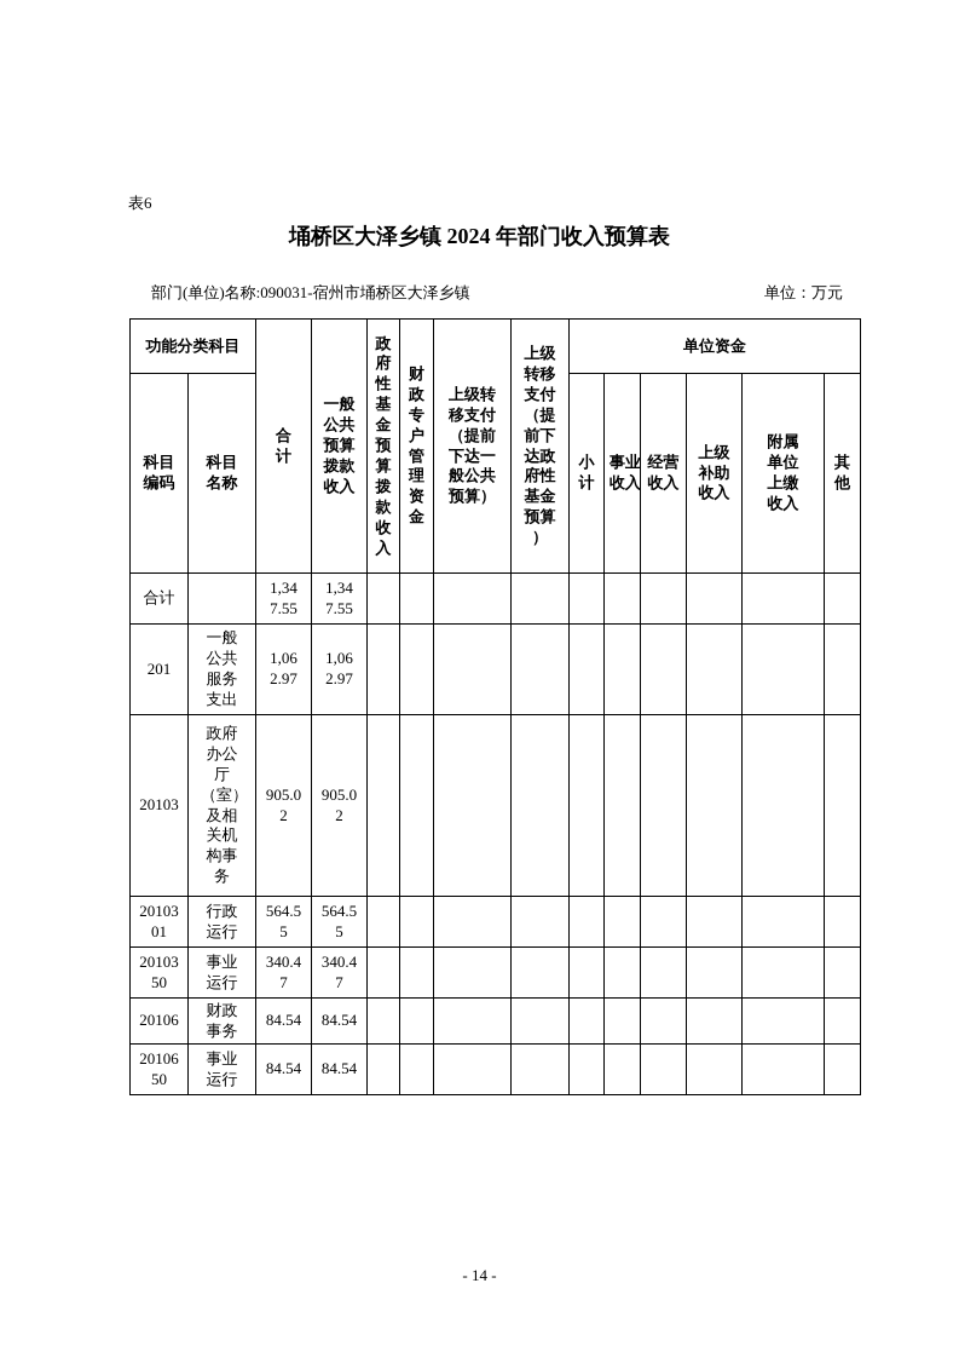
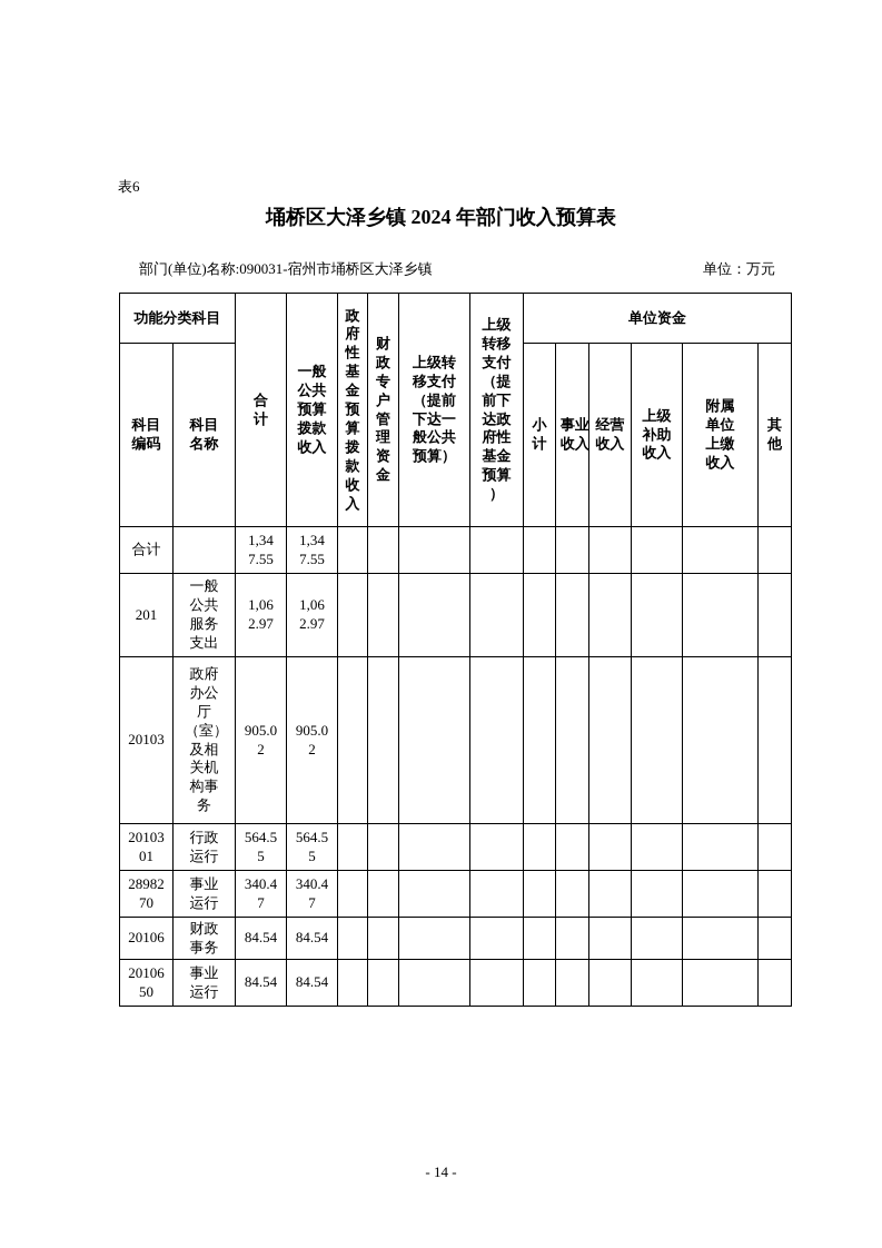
  表6
  埇桥区大泽乡镇 2024 年部门收入预算表
  部门(单位)名称:090031-宿州市埇桥区大泽乡镇
  单位：万元
  功能分类科目	合计	一般公共预算拨款收入	政府性基金预算拨款收入	财政专户管理资金	上级转移支付（提前下达一般公共预算）	上级转移支付（提前下达政府性基金预算）	单位资金
  科目编码	科目名称	小计	事业收入	经营收入	上级补助收入	附属单位上缴收入	其他
  合计		1,347.55	1,347.55
  201	一般公共服务支出	1,062.97	1,062.97
  20103	政府办公厅（室）及相关机构事务	905.02	905.02
  2010301	行政运行	564.55	564.55
- 2010350	事业运行	340.47	340.47
+ 2898270	事业运行	340.47	340.47
  20106	财政事务	84.54	84.54
  2010650	事业运行	84.54	84.54
  - 14 -
